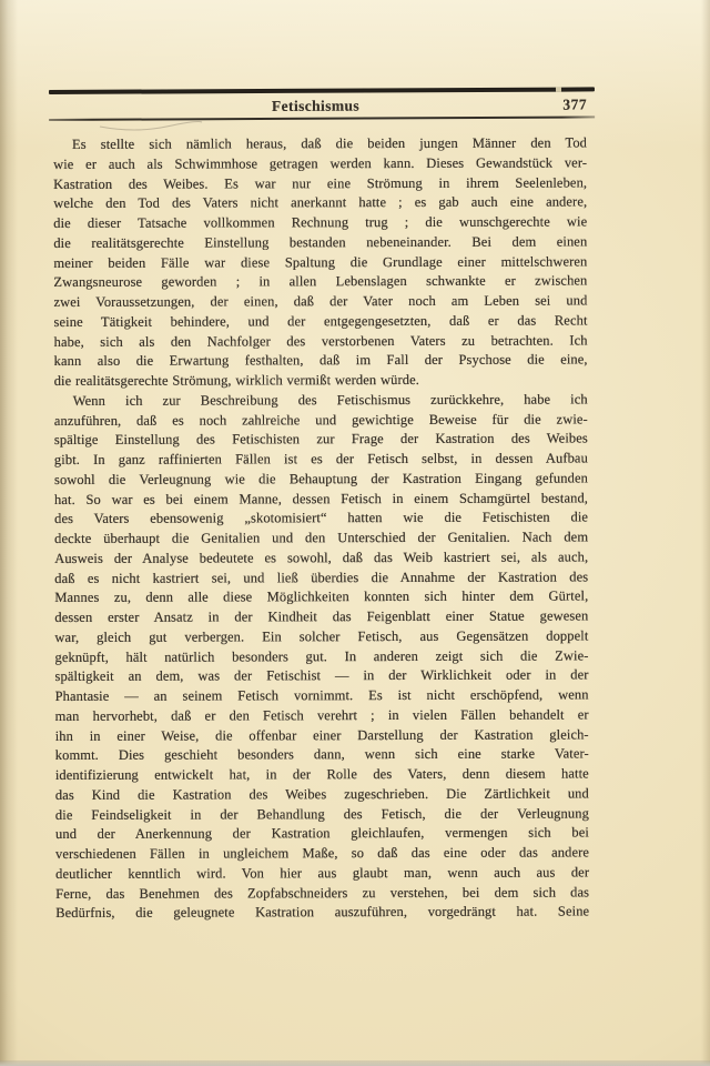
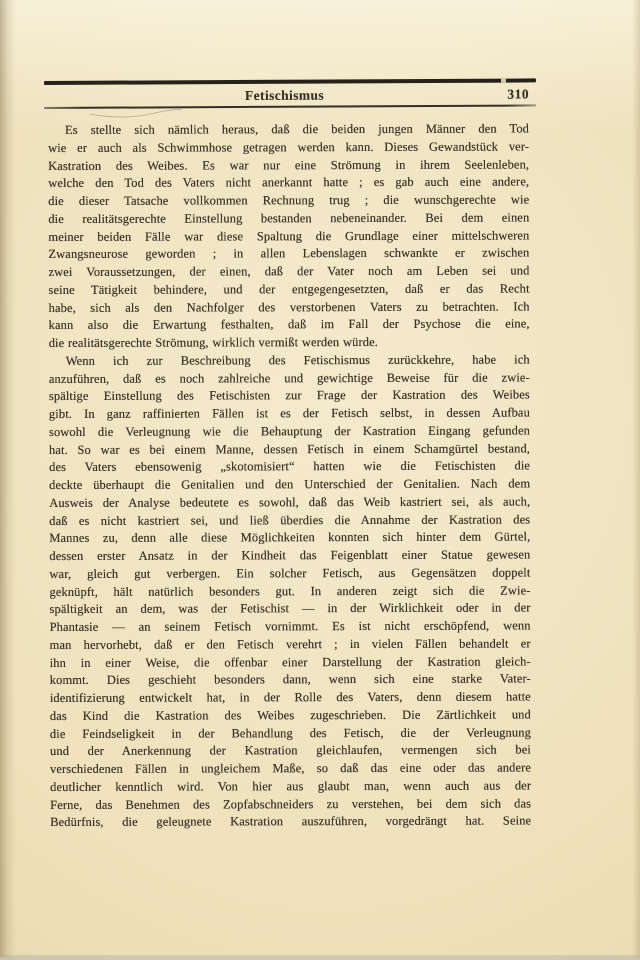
  Fetischismus
- 377
+ 310
  Es stellte sich nämlich heraus, daß die beiden jungen Männer den Tod
  wie er auch als Schwimmhose getragen werden kann. Dieses Gewandstück ver-
  Kastration des Weibes. Es war nur eine Strömung in ihrem Seelenleben,
  welche den Tod des Vaters nicht anerkannt hatte ; es gab auch eine andere,
  die dieser Tatsache vollkommen Rechnung trug ; die wunschgerechte wie
  die realitätsgerechte Einstellung bestanden nebeneinander. Bei dem einen
  meiner beiden Fälle war diese Spaltung die Grundlage einer mittelschweren
  Zwangsneurose geworden ; in allen Lebenslagen schwankte er zwischen
  zwei Voraussetzungen, der einen, daß der Vater noch am Leben sei und
  seine Tätigkeit behindere, und der entgegengesetzten, daß er das Recht
  habe, sich als den Nachfolger des verstorbenen Vaters zu betrachten. Ich
  kann also die Erwartung festhalten, daß im Fall der Psychose die eine,
  die realitätsgerechte Strömung, wirklich vermißt werden würde.
  Wenn ich zur Beschreibung des Fetischismus zurückkehre, habe ich
  anzuführen, daß es noch zahlreiche und gewichtige Beweise für die zwie-
  spältige Einstellung des Fetischisten zur Frage der Kastration des Weibes
  gibt. In ganz raffinierten Fällen ist es der Fetisch selbst, in dessen Aufbau
  sowohl die Verleugnung wie die Behauptung der Kastration Eingang gefunden
  hat. So war es bei einem Manne, dessen Fetisch in einem Schamgürtel bestand,
  des Vaters ebensowenig „skotomisiert“ hatten wie die Fetischisten die
  deckte überhaupt die Genitalien und den Unterschied der Genitalien. Nach dem
  Ausweis der Analyse bedeutete es sowohl, daß das Weib kastriert sei, als auch,
  daß es nicht kastriert sei, und ließ überdies die Annahme der Kastration des
  Mannes zu, denn alle diese Möglichkeiten konnten sich hinter dem Gürtel,
  dessen erster Ansatz in der Kindheit das Feigenblatt einer Statue gewesen
  war, gleich gut verbergen. Ein solcher Fetisch, aus Gegensätzen doppelt
  geknüpft, hält natürlich besonders gut. In anderen zeigt sich die Zwie-
  spältigkeit an dem, was der Fetischist — in der Wirklichkeit oder in der
  Phantasie — an seinem Fetisch vornimmt. Es ist nicht erschöpfend, wenn
  man hervorhebt, daß er den Fetisch verehrt ; in vielen Fällen behandelt er
  ihn in einer Weise, die offenbar einer Darstellung der Kastration gleich-
  kommt. Dies geschieht besonders dann, wenn sich eine starke Vater-
  identifizierung entwickelt hat, in der Rolle des Vaters, denn diesem hatte
  das Kind die Kastration des Weibes zugeschrieben. Die Zärtlichkeit und
  die Feindseligkeit in der Behandlung des Fetisch, die der Verleugnung
  und der Anerkennung der Kastration gleichlaufen, vermengen sich bei
  verschiedenen Fällen in ungleichem Maße, so daß das eine oder das andere
  deutlicher kenntlich wird. Von hier aus glaubt man, wenn auch aus der
  Ferne, das Benehmen des Zopfabschneiders zu verstehen, bei dem sich das
  Bedürfnis, die geleugnete Kastration auszuführen, vorgedrängt hat. Seine
